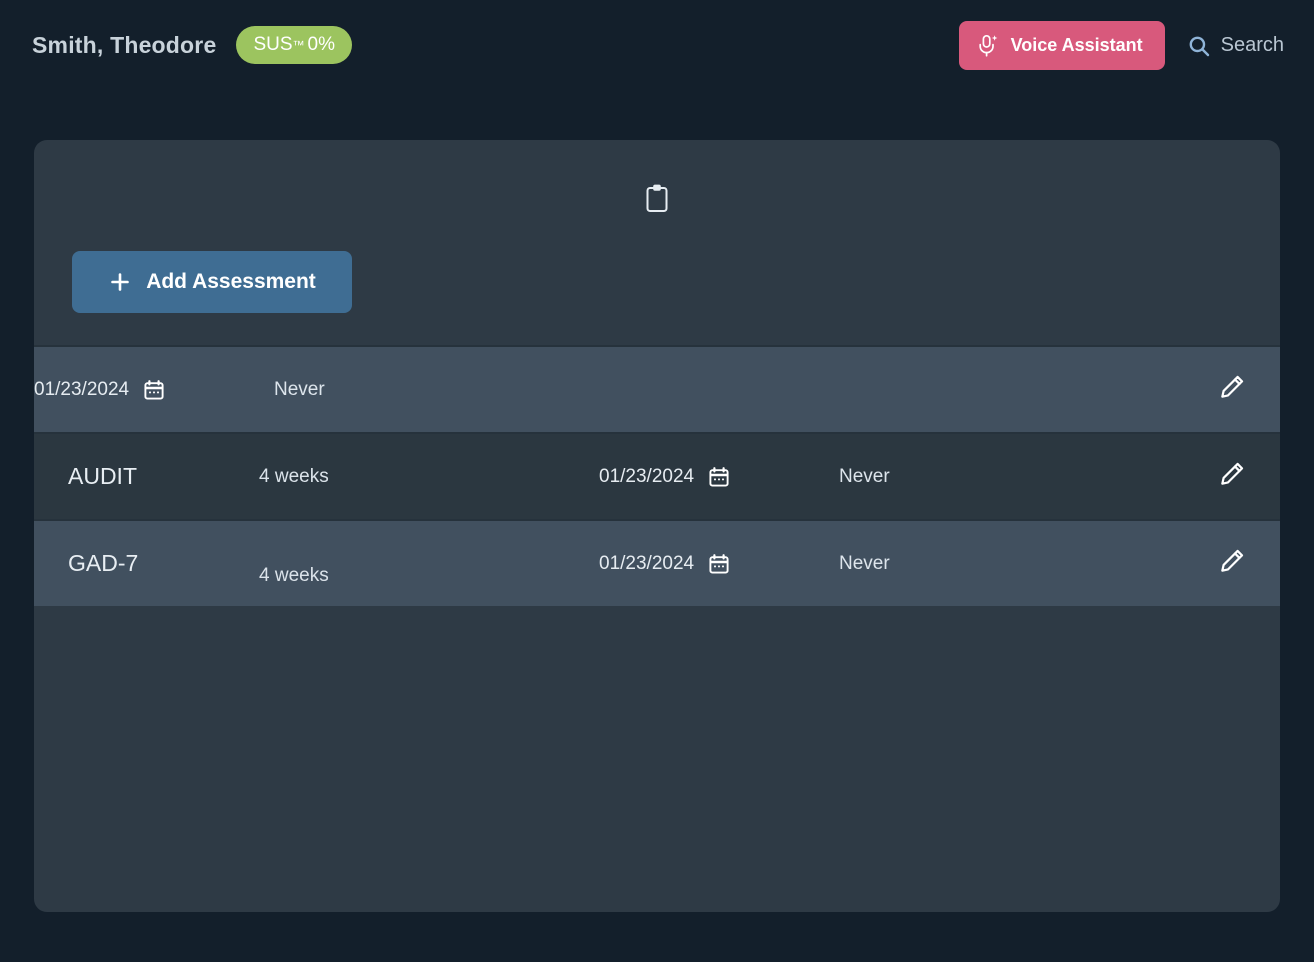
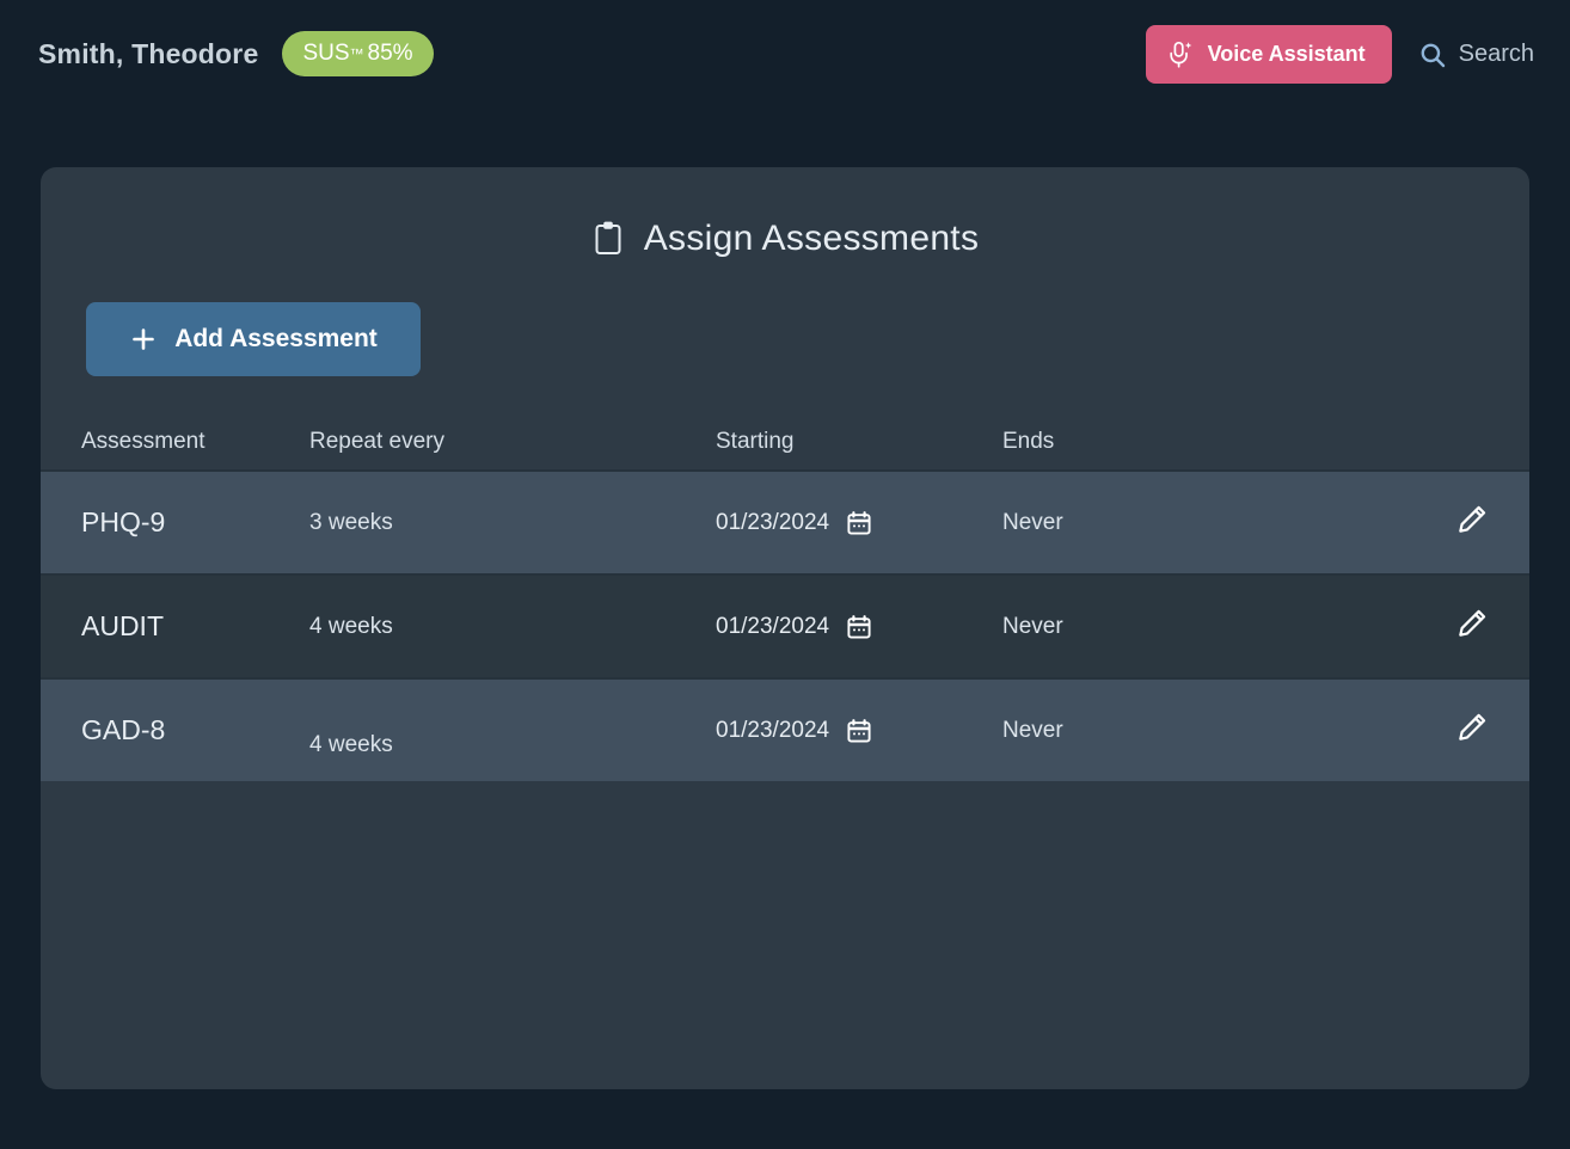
  Smith, Theodore
  SUS
  ™
- 0%
+ 85%
  Voice Assistant
  Search
+ Assign Assessments
  Add Assessment
+ Assessment
+ Repeat every
+ Starting
+ Ends
+ PHQ-9
+ 3 weeks
  01/23/2024
  Never
  AUDIT
  4 weeks
  01/23/2024
  Never
- GAD-7
+ GAD-8
  4 weeks
  01/23/2024
  Never
